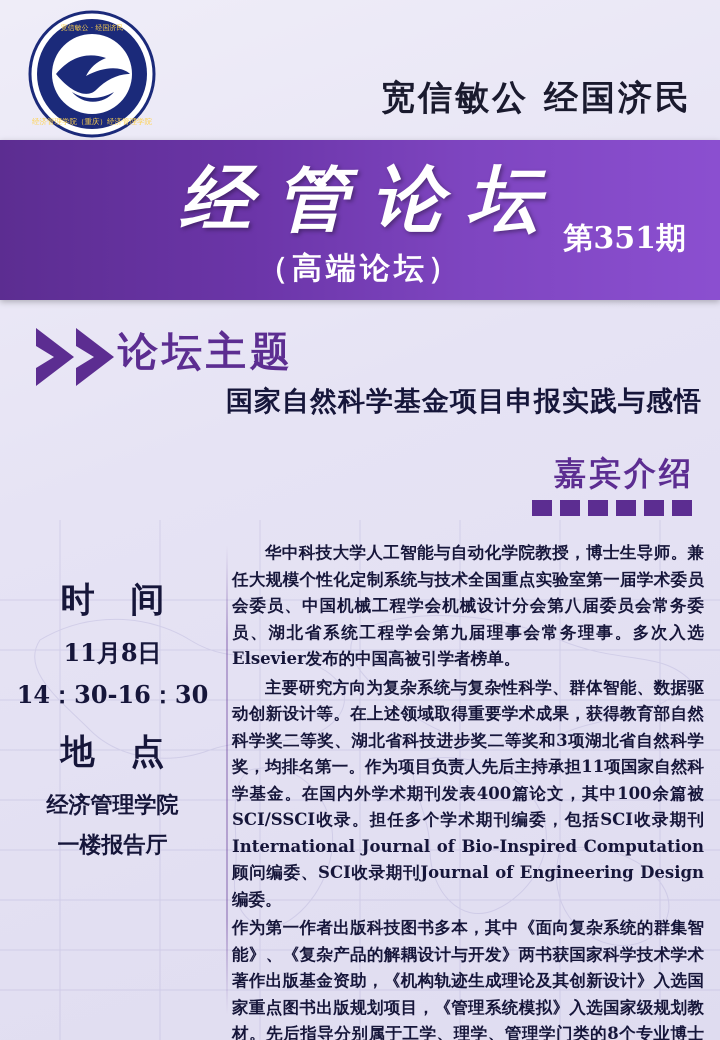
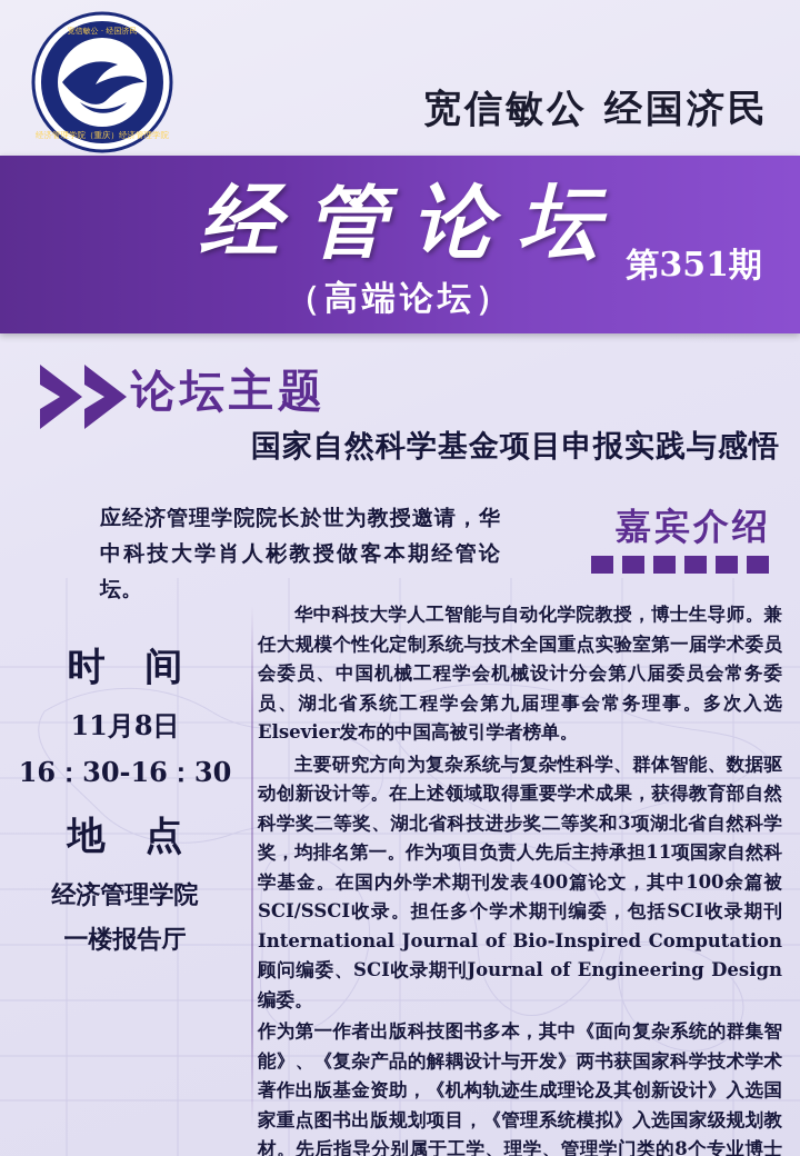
  宽信敏公 · 经国济民
  经济管理学院（重庆）经济管理学院
  宽信敏公 经国济民
  经管论坛
  第351期
  （高端论坛）
  论坛主题
  国家自然科学基金项目申报实践与感悟
+ 应经济管理学院院长於世为教授邀请，华中科技大学肖人彬教授做客本期经管论坛。
  嘉宾介绍
  时 间
  11月8日
- 14：30-16：30
+ 16：30-16：30
  地 点
  经济管理学院
  一楼报告厅
  华中科技大学人工智能与自动化学院教授，博士生导师。兼任大规模个性化定制系统与技术全国重点实验室第一届学术委员会委员、中国机械工程学会机械设计分会第八届委员会常务委员、湖北省系统工程学会第九届理事会常务理事。多次入选Elsevier发布的中国高被引学者榜单。
  主要研究方向为复杂系统与复杂性科学、群体智能、数据驱动创新设计等。在上述领域取得重要学术成果，获得教育部自然科学奖二等奖、湖北省科技进步奖二等奖和3项湖北省自然科学奖，均排名第一。作为项目负责人先后主持承担11项国家自然科学基金。在国内外学术期刊发表400篇论文，其中100余篇被SCI/SSCI收录。担任多个学术期刊编委，包括SCI收录期刊International Journal of Bio-Inspired Computation顾问编委、SCI收录期刊Journal of Engineering Design编委。
  作为第一作者出版科技图书多本，其中《面向复杂系统的群集智能》、《复杂产品的解耦设计与开发》两书获国家科学技术学术著作出版基金资助，《机构轨迹生成理论及其创新设计》入选国家重点图书出版规划项目，《管理系统模拟》入选国家级规划教材。先后指导分别属于工学、理学、管理学门类的8个专业博士
